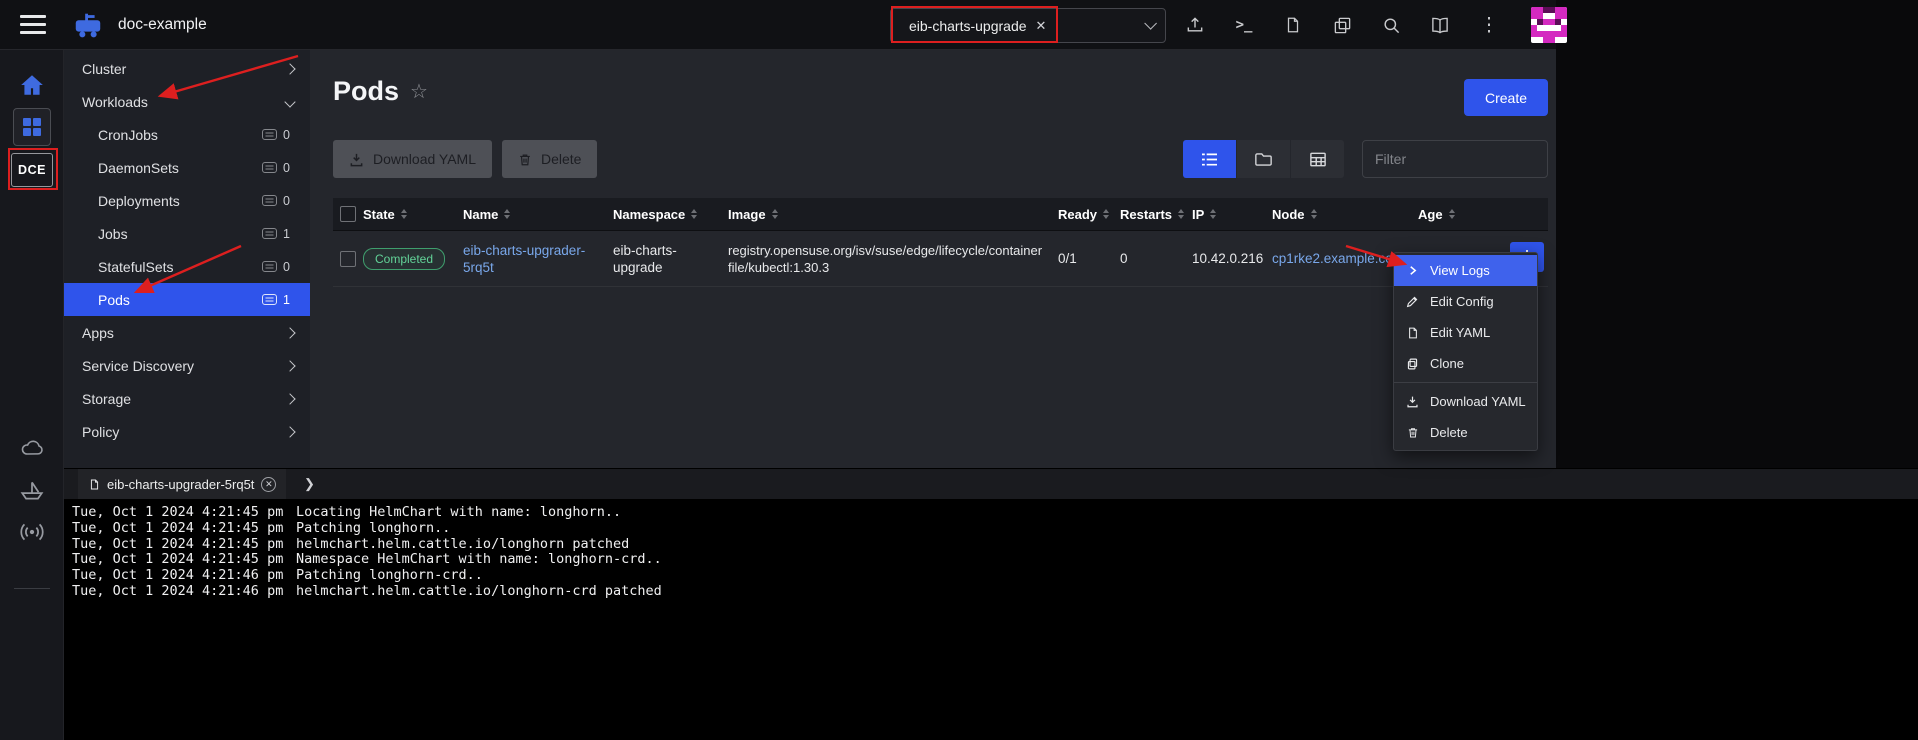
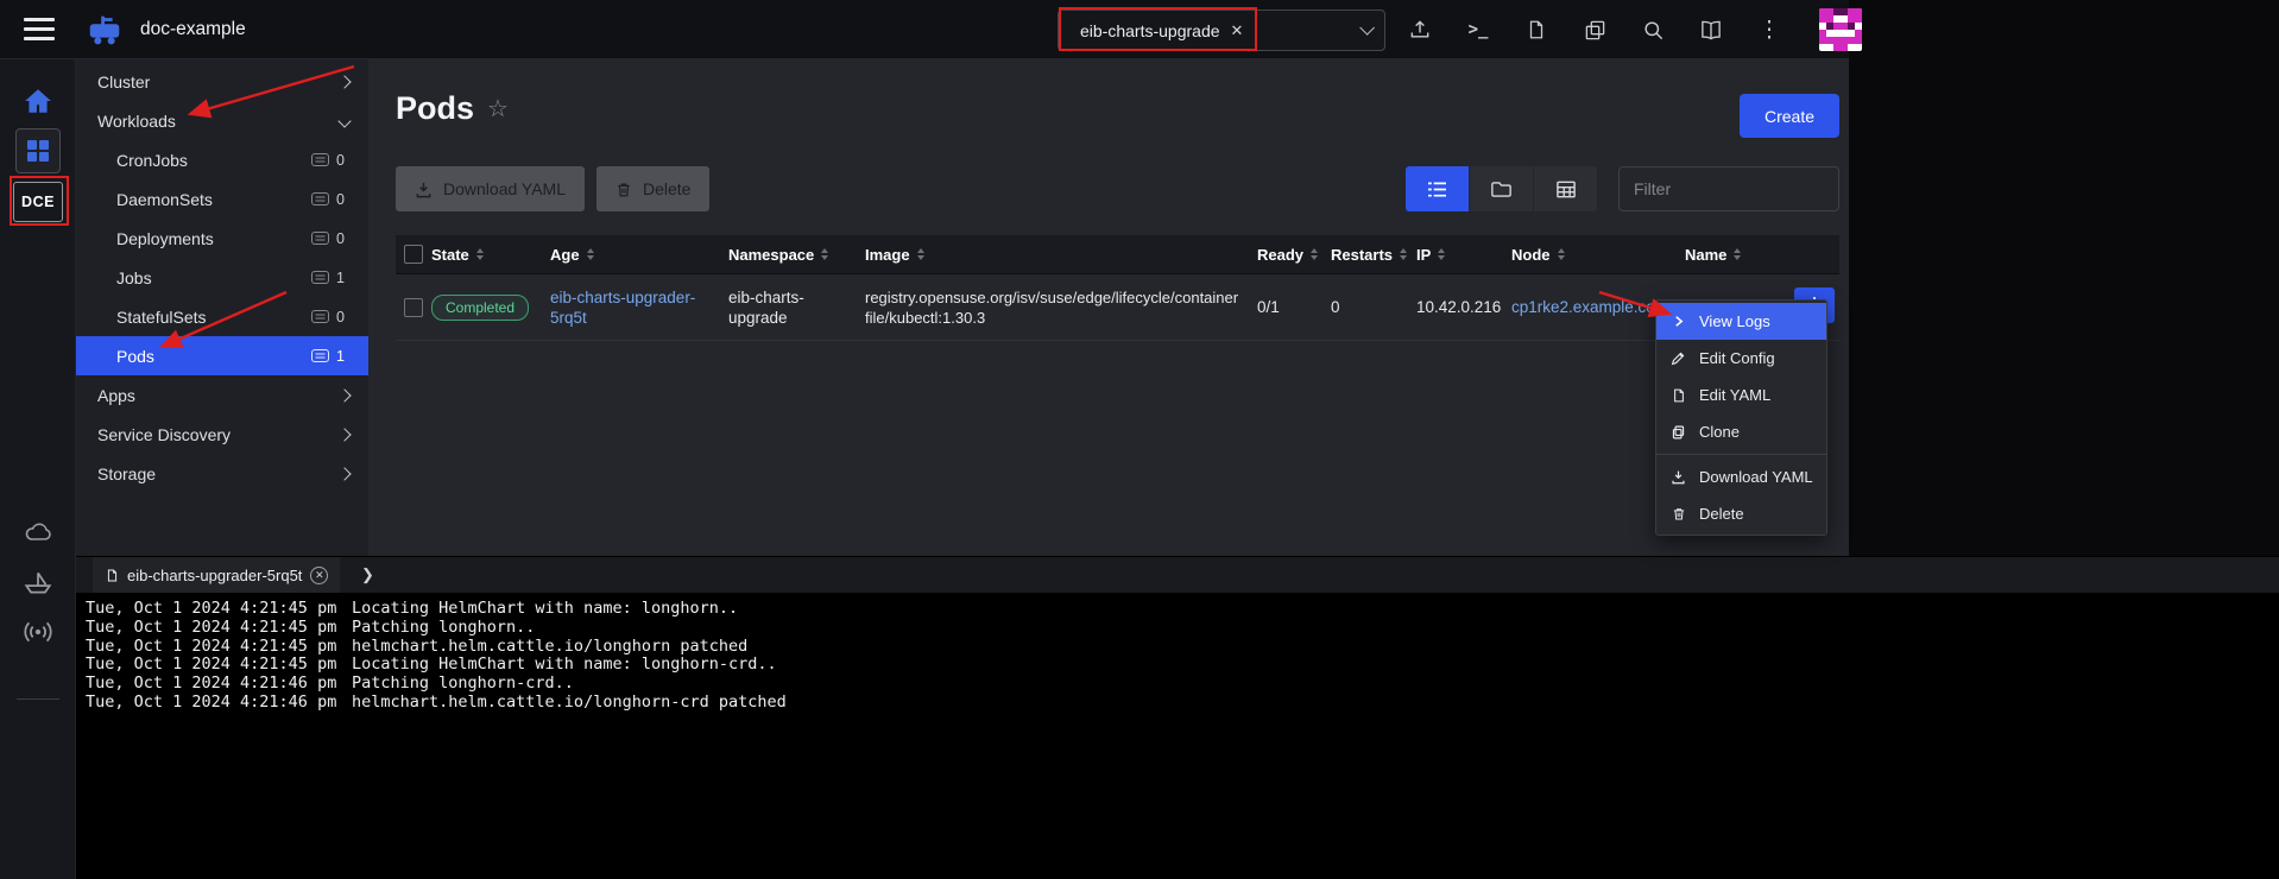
  doc-example
  eib-charts-upgrade
  ✕
  >_
  ⋮
  DCE
  Cluster
  Workloads
  CronJobs
  0
  DaemonSets
  0
  Deployments
  0
  Jobs
  1
  StatefulSets
  0
  Pods
  1
  Apps
  Service Discovery
  Storage
- Policy
  Pods
  ☆
  Create
  Download YAML
  Delete
  Filter
  State
- Name
+ Age
  Namespace
  Image
  Ready
  Restarts
  IP
  Node
- Age
+ Name
  Completed
  eib-charts-upgrader-5rq5t
  eib-charts-upgrade
  registry.opensuse.org/isv/suse/edge/lifecycle/containerfile/kubectl:1.30.3
  0/1
  0
  10.42.0.216
  cp1rke2.example.c
  View Logs
  Edit Config
  Edit YAML
  Clone
  Download YAML
  Delete
  eib-charts-upgrader-5rq5t
  ✕
  ❯
  Tue, Oct 1 2024 4:21:45 pm
  Locating HelmChart with name: longhorn..
  Tue, Oct 1 2024 4:21:45 pm
  Patching longhorn..
  Tue, Oct 1 2024 4:21:45 pm
  helmchart.helm.cattle.io/longhorn patched
  Tue, Oct 1 2024 4:21:45 pm
- Namespace HelmChart with name: longhorn-crd..
+ Locating HelmChart with name: longhorn-crd..
  Tue, Oct 1 2024 4:21:46 pm
  Patching longhorn-crd..
  Tue, Oct 1 2024 4:21:46 pm
  helmchart.helm.cattle.io/longhorn-crd patched
